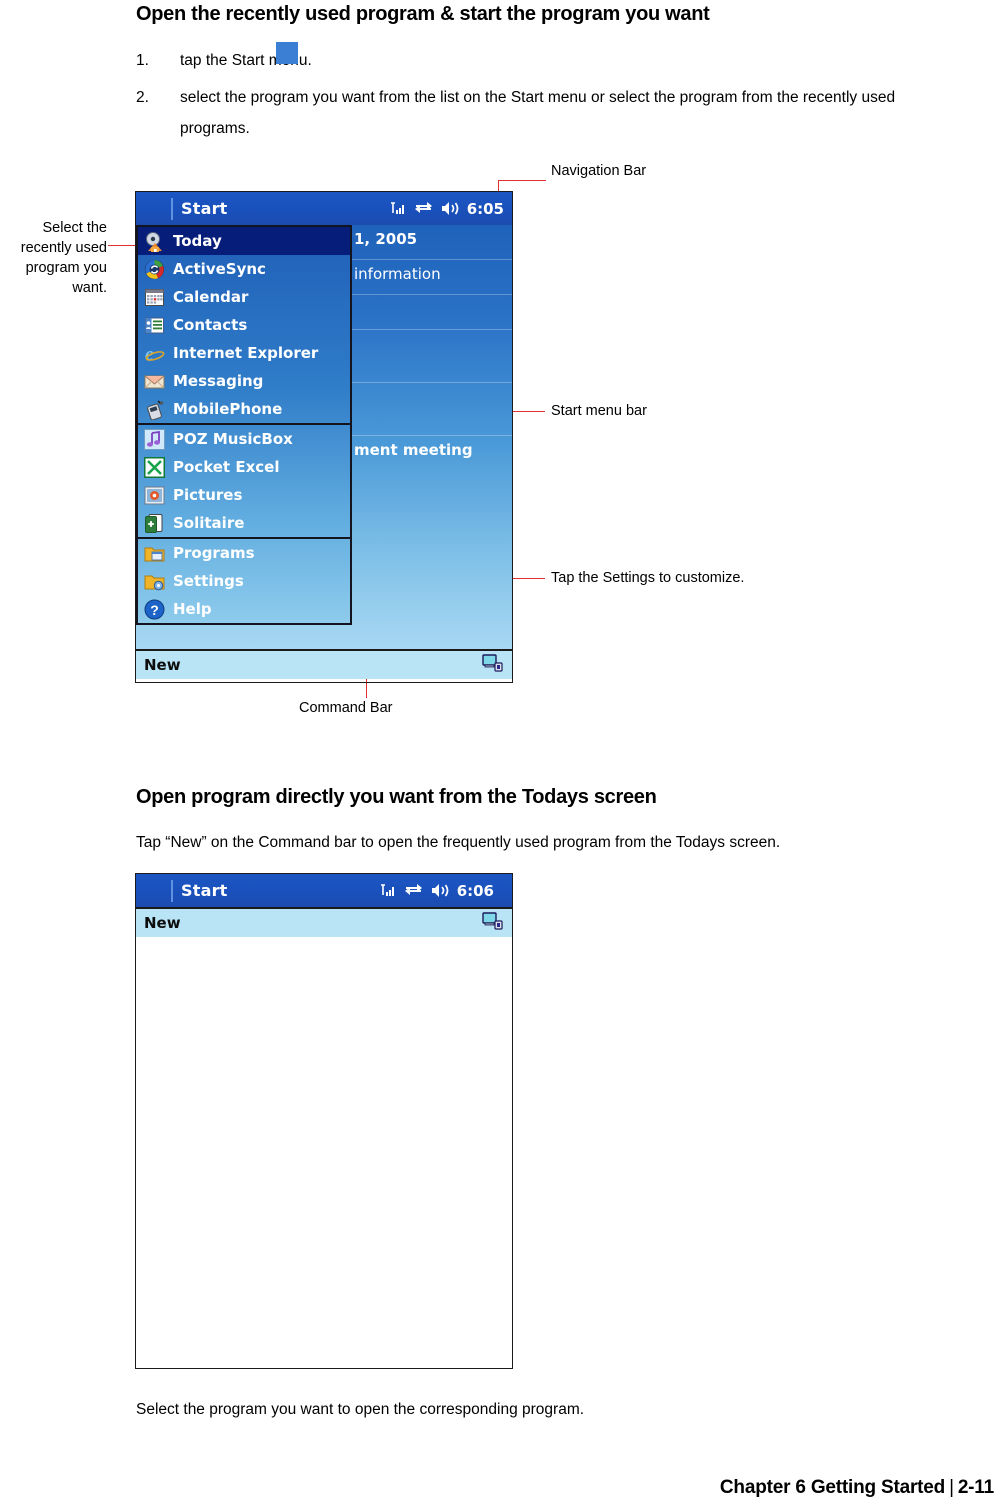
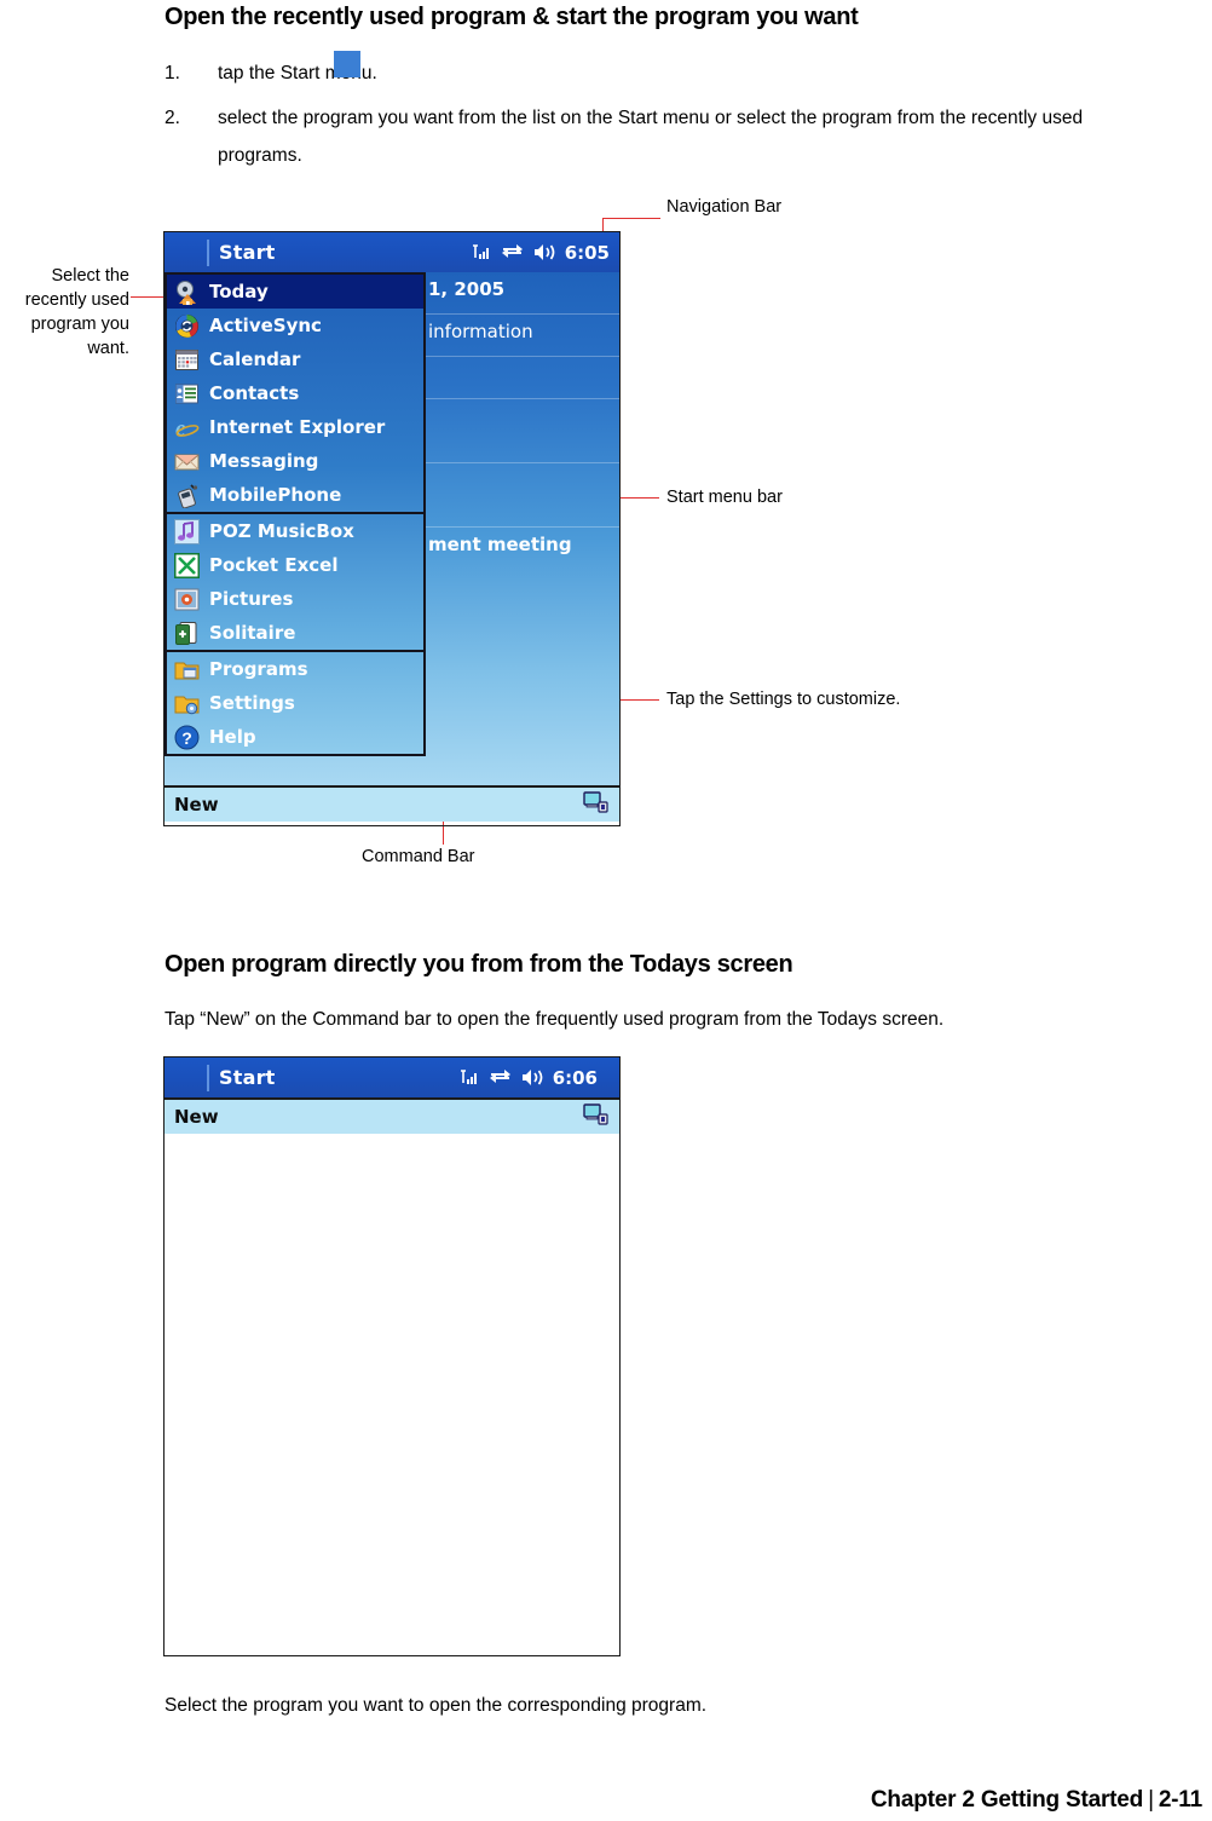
  Open the recently used program & start the program you want
  1.
  tap the Startu.
  2.
  select the program you want from the list on the Start menu or select the program from the recently used
  programs.
- Open program directly you want from the Todays screen
+ Open program directly you from from the Todays screen
  Tap “New” on the Command bar to open the frequently used program from the Todays screen.
  Select the program you want to open the corresponding program.
- Chapter 6 Getting Started | 2-11
+ Chapter 2 Getting Started | 2-11
  Select the
  recently used
  program you
  want.
  Navigation Bar
  Start menu bar
  Tap the Settings to customize.
  Command Bar
  Start
  6:05
  1, 2005
  information
  ment meeting
  Today
  ActiveSync
  Calendar
  Contacts
  Internet Explorer
  Messaging
  MobilePhone
  POZ MusicBox
  Pocket Excel
  Pictures
  Solitaire
  Programs
  Settings
  ?
  Help
  New
  Start
  6:06
  New
